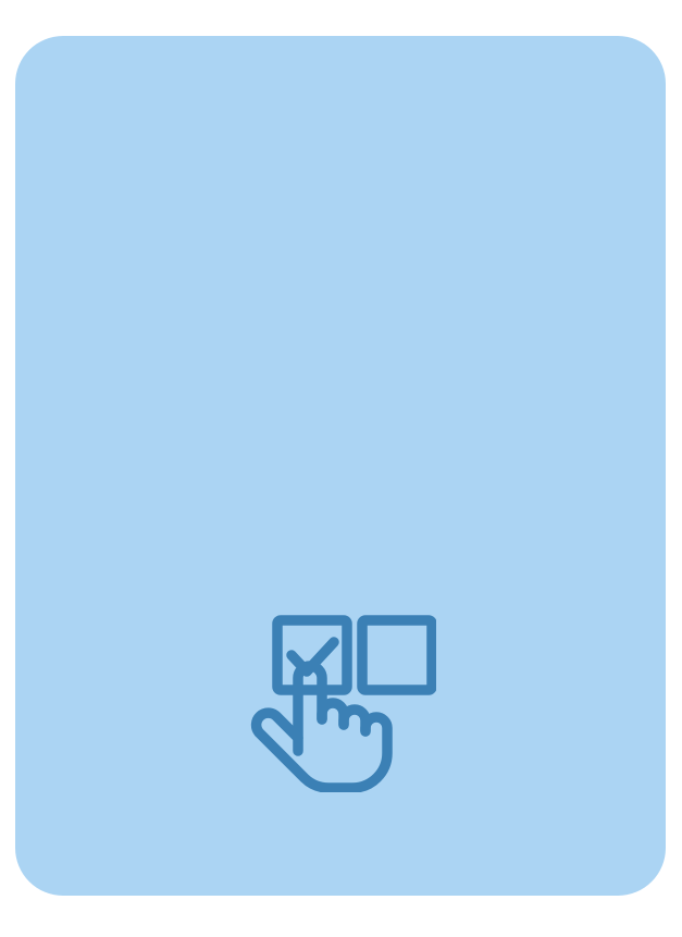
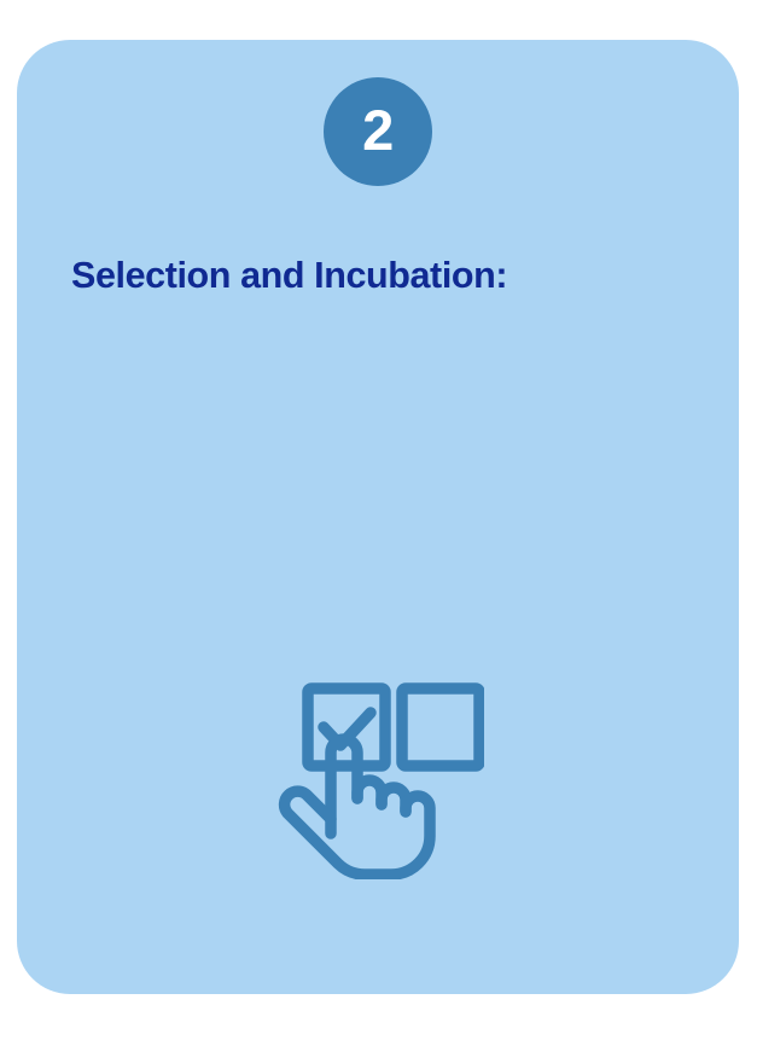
+ 2
+ Selection and Incubation:
